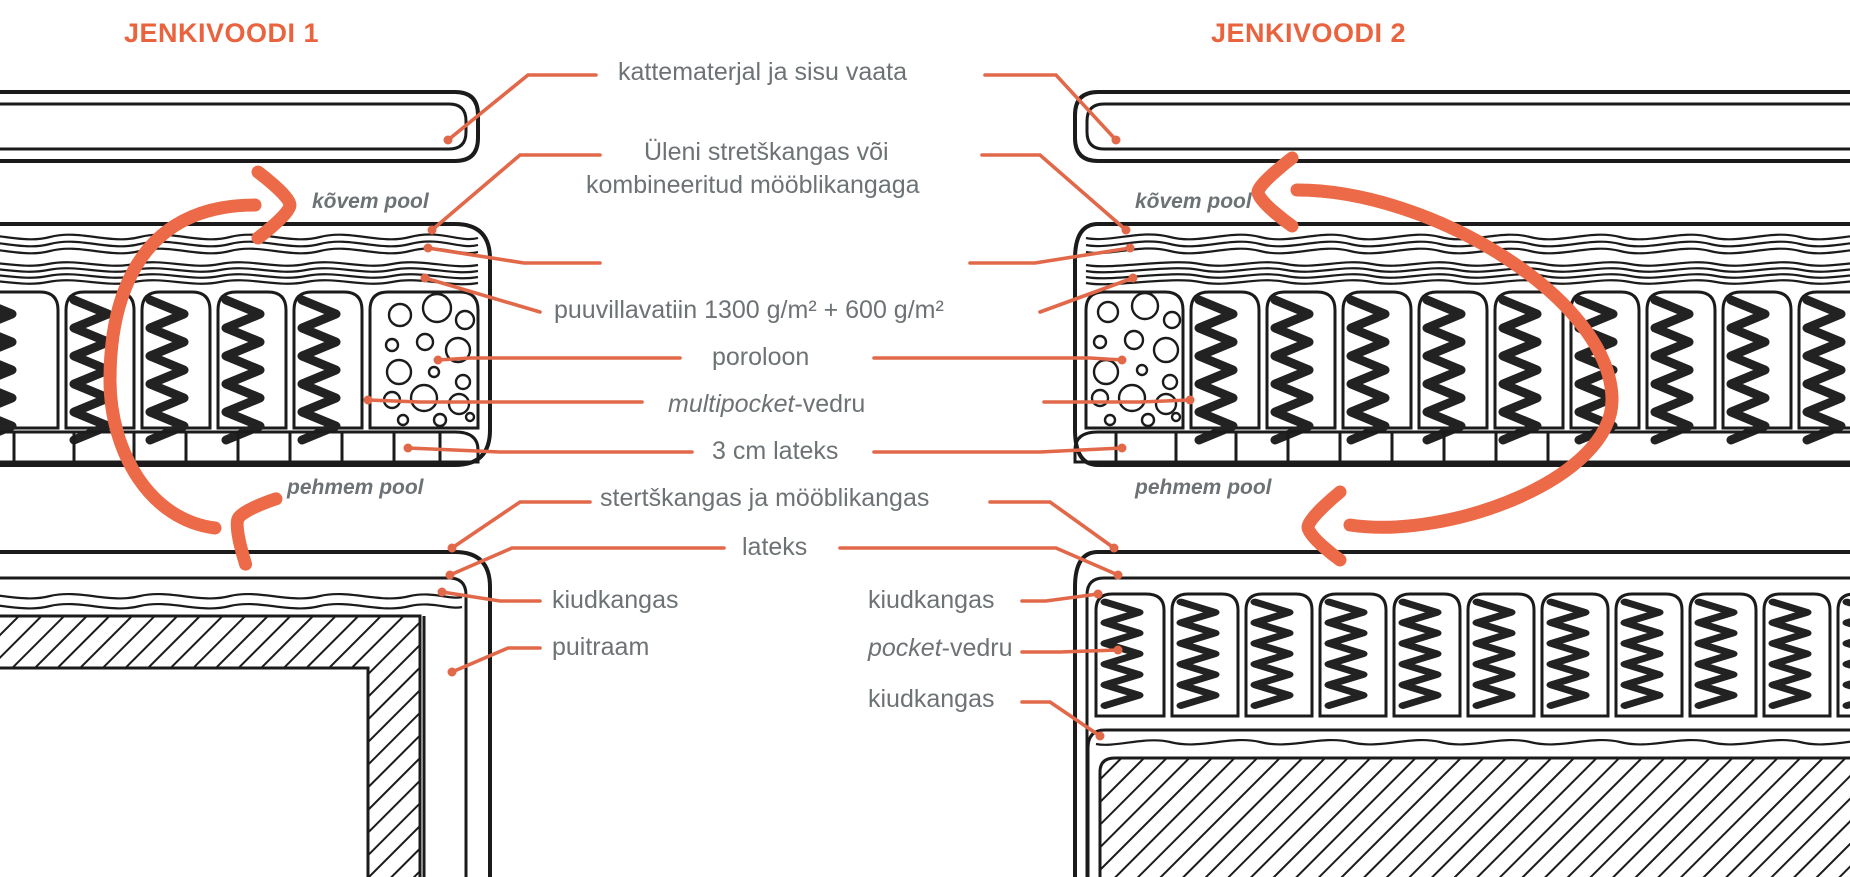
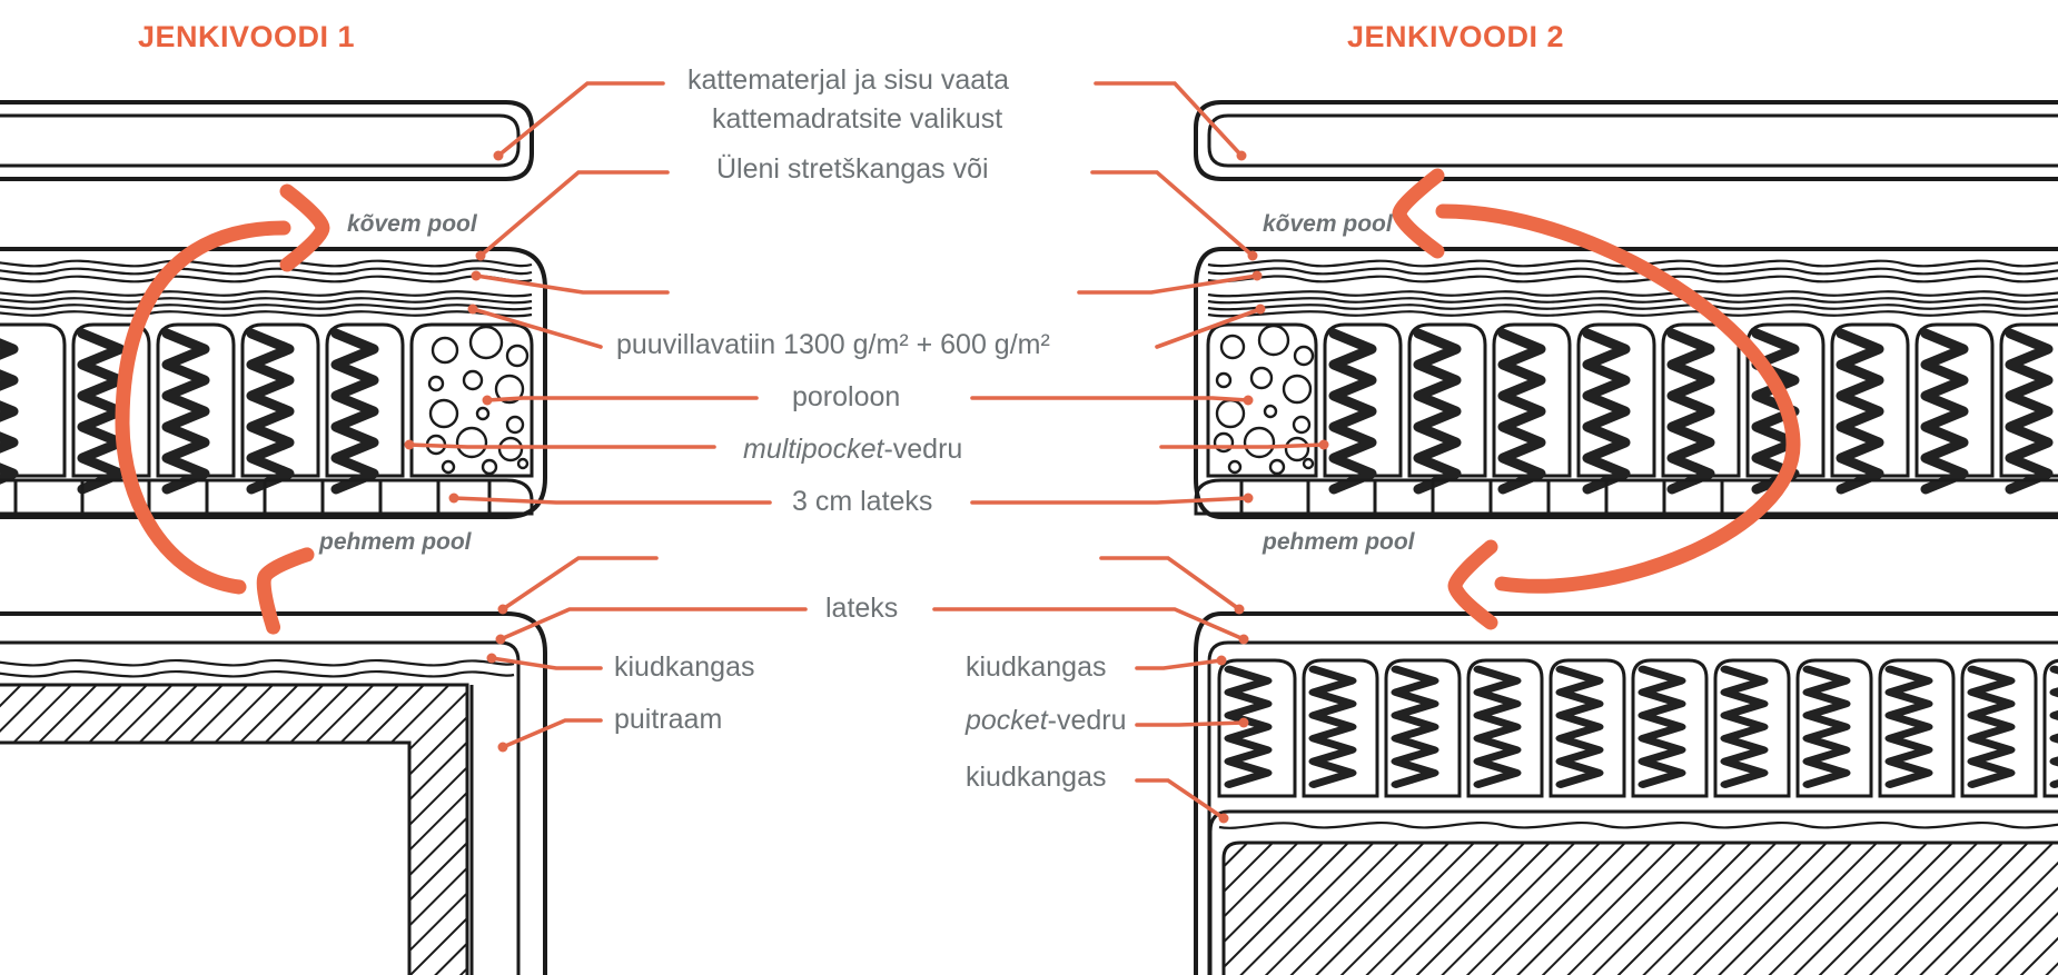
  JENKIVOODI 1
  JENKIVOODI 2
  kõvem pool
  pehmem pool
  kõvem pool
  pehmem pool
  kattematerjal ja sisu vaata
+ kattemadratsite valikust
  Üleni stretškangas või
- kombineeritud mööblikangaga
  puuvillavatiin 1300 g/m² + 600 g/m²
  poroloon
  multipocket-vedru
  3 cm lateks
- stertškangas ja mööblikangas
  lateks
  kiudkangas
  puitraam
  kiudkangas
  pocket-vedru
  kiudkangas
